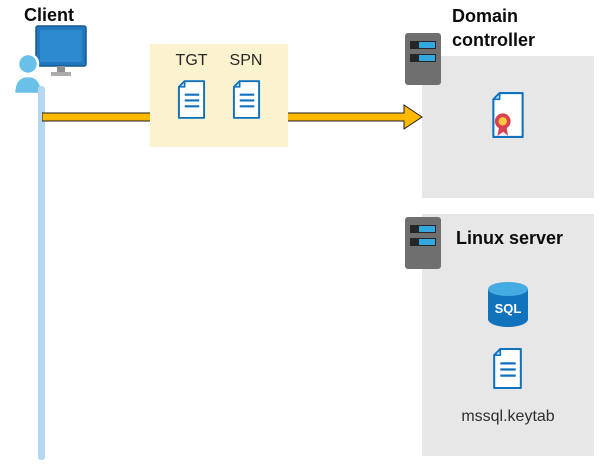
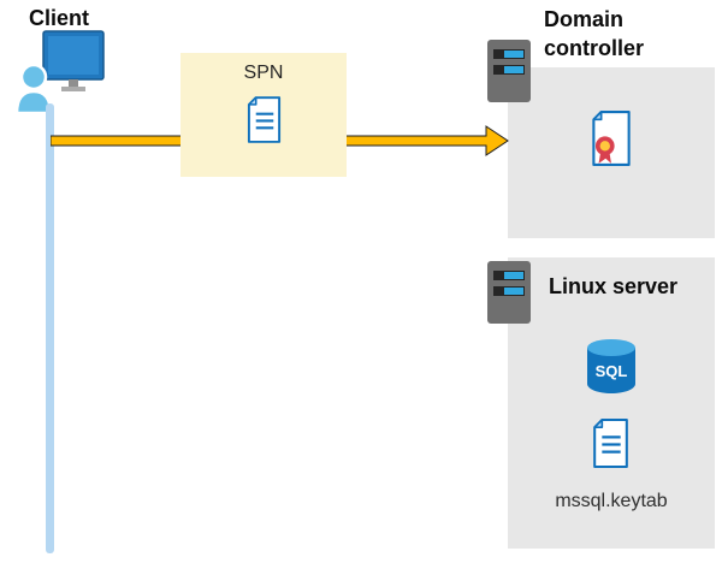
  Client
- TGT
  SPN
  Domain controller
  Linux server
  SQL
  mssql.keytab
